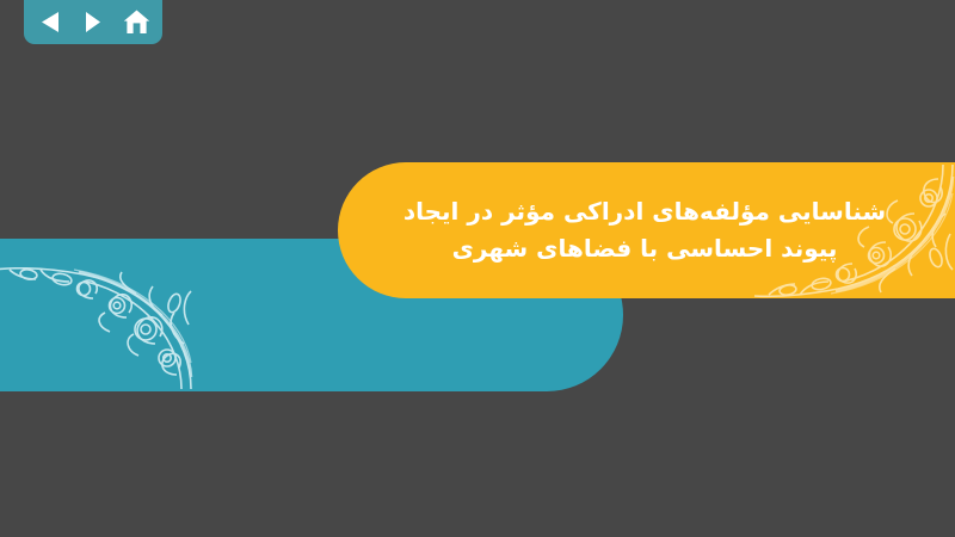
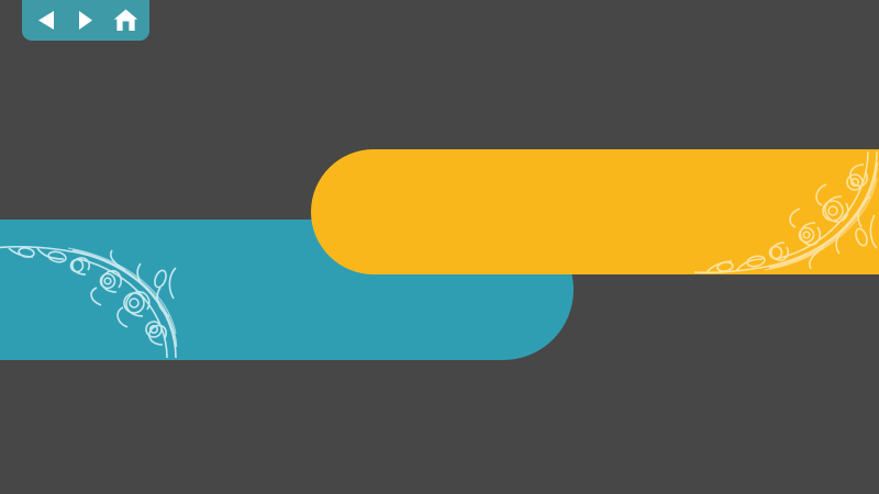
- شناسایی مؤلفه‌های ادراکی مؤثر در ایجاد
- پیوند احساسی با فضاهای شهری
